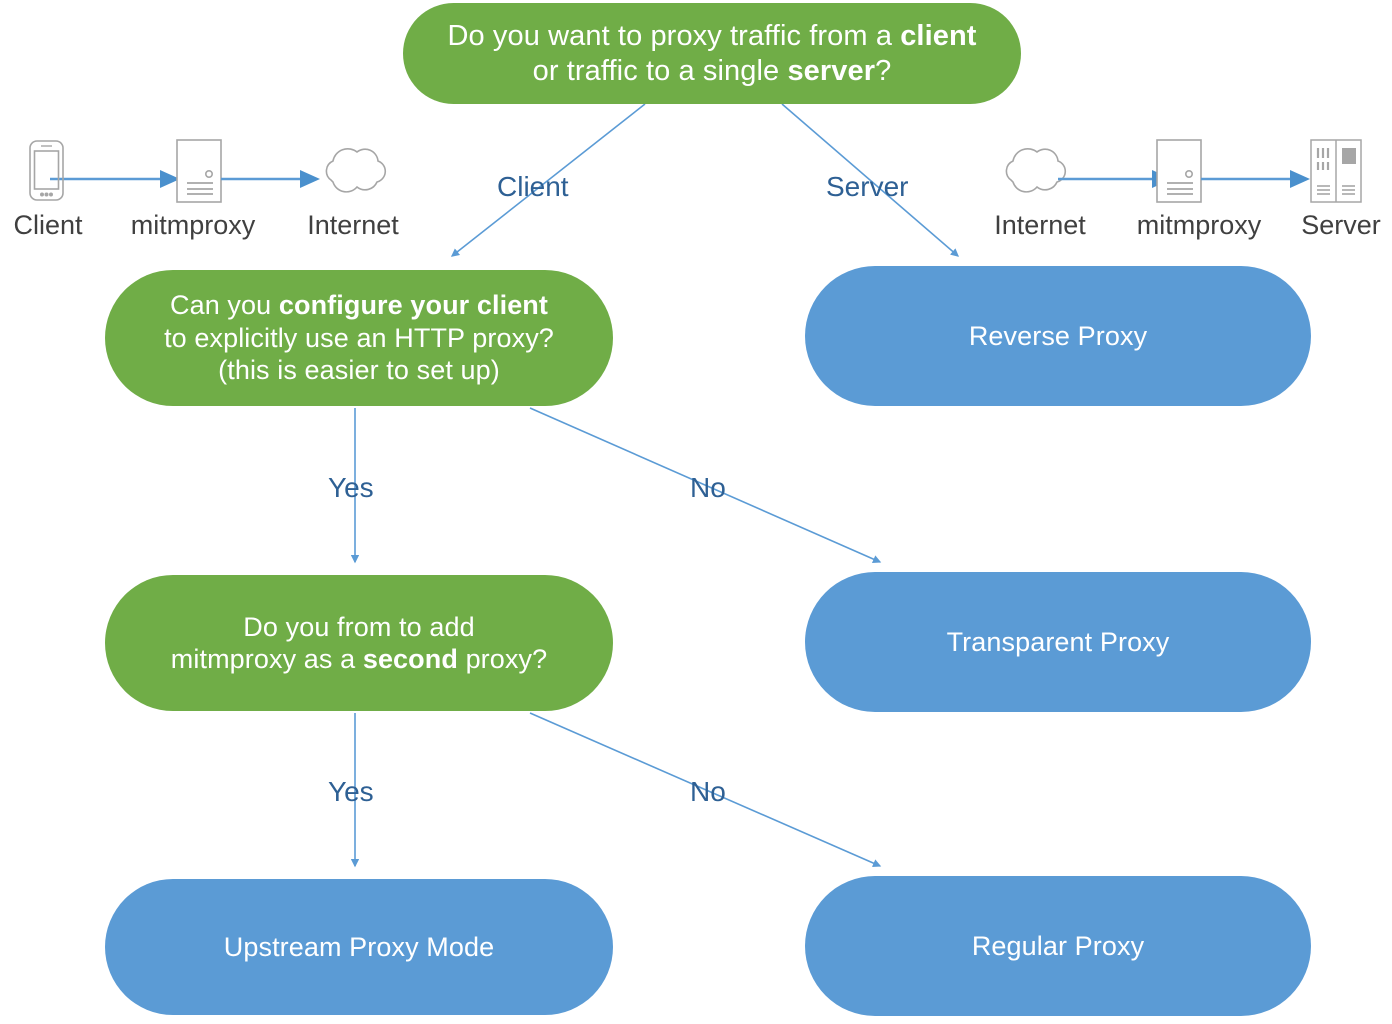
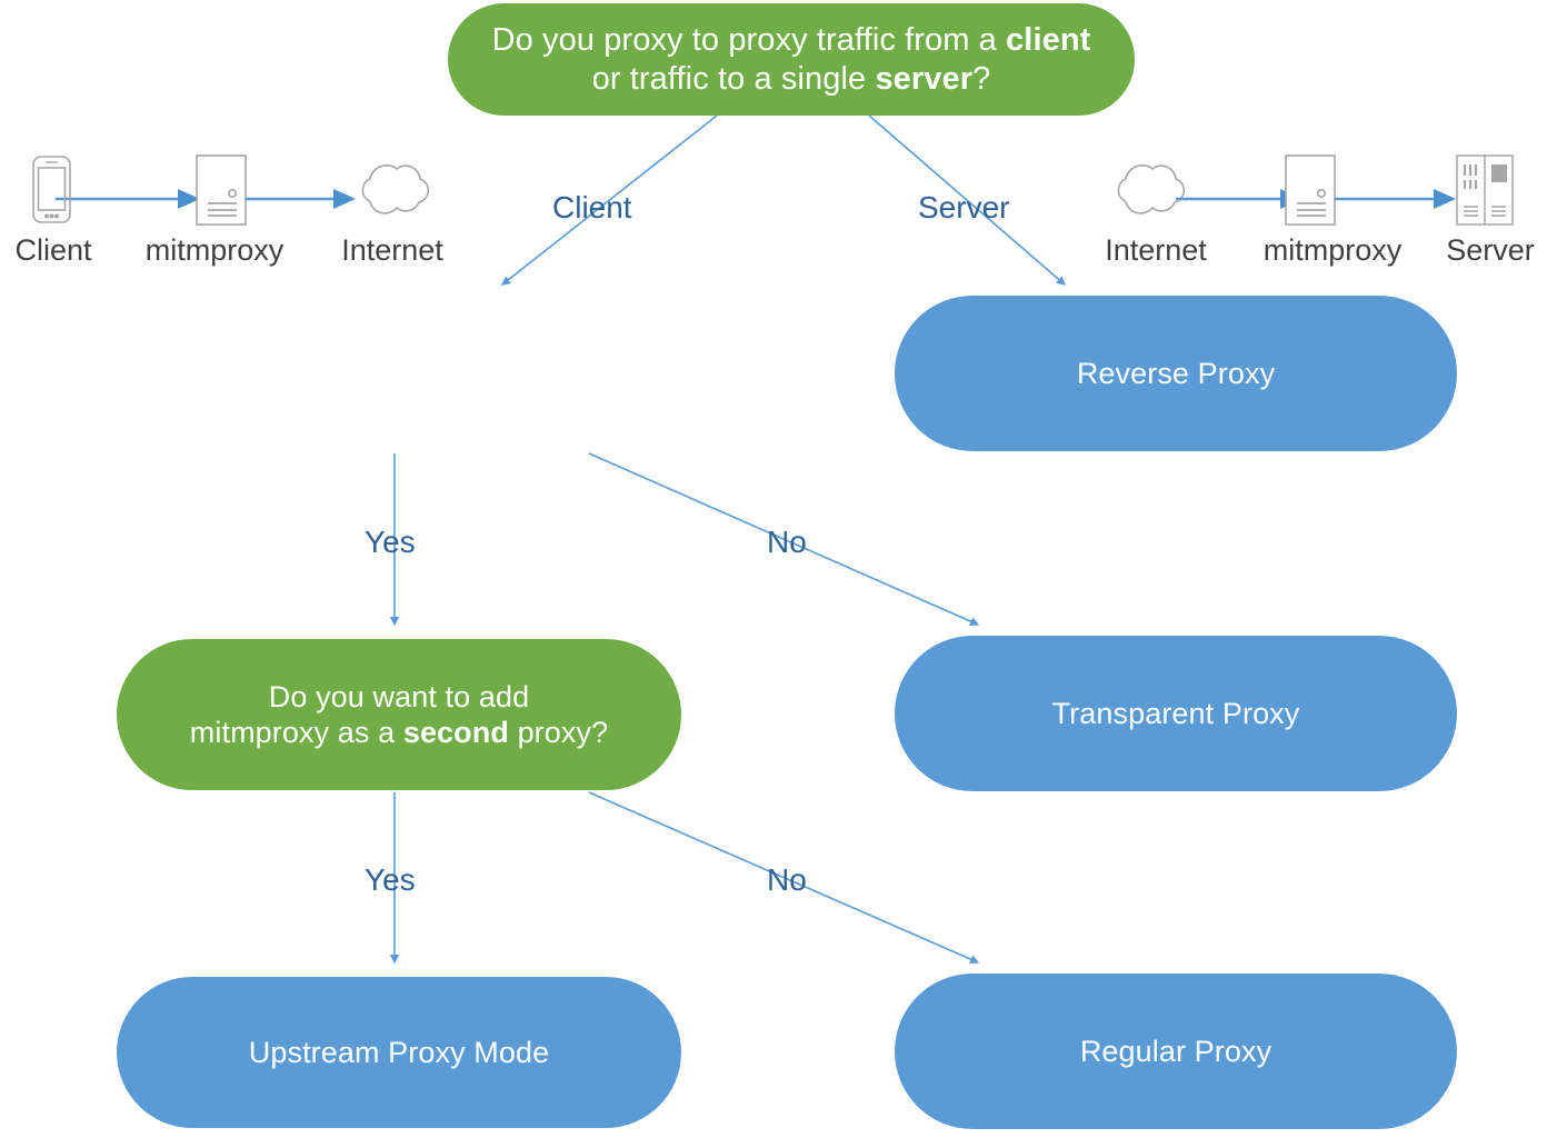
- Do you want to proxy traffic from a client
+ Do you proxy to proxy traffic from a client
  or traffic to a single server?
- Can you configure your client
- to explicitly use an HTTP proxy?
- (this is easier to set up)
  Reverse Proxy
- Do you from to add
+ Do you want to add
  mitmproxy as a second proxy?
  Transparent Proxy
  Upstream Proxy Mode
  Regular Proxy
  Client
  Server
  Yes
  No
  Yes
  No
  Client
  mitmproxy
  Internet
  Internet
  mitmproxy
  Server
